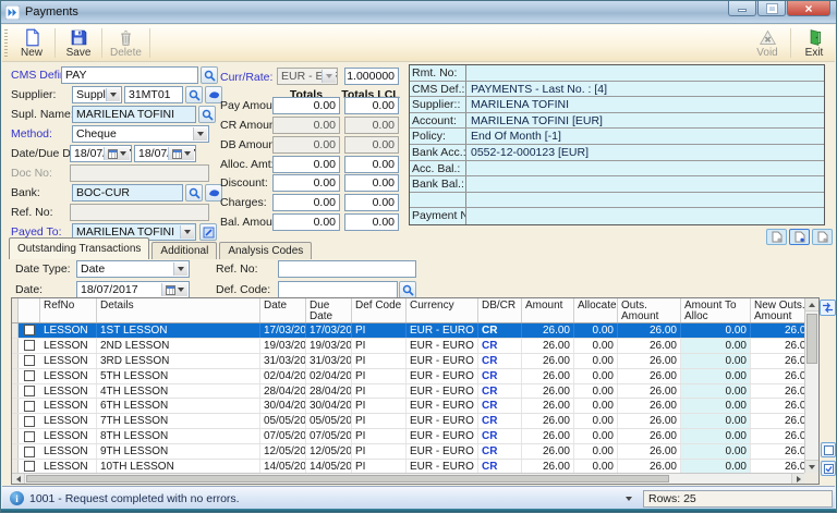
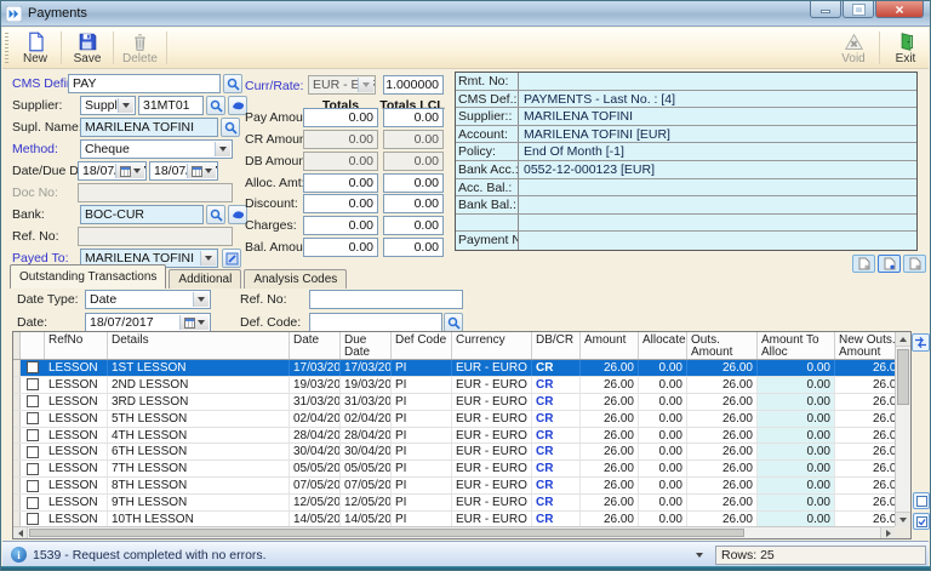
  Payments
  New
  Save
  Delete
  Void
  Exit
  PAY
  Supplier:
  31MT01
  Supl. Name
  MARILENA TOFINI
  Method:
  Cheque
  Doc No:
  Bank:
  BOC-CUR
  Ref. No:
  Payed To:
  MARILENA TOFINI
  Curr/Rate:
  EUR - E
  1.000000
  Totals
  Totals LCL
  Pay Amou
  0.00
  0.00
  0.00
  0.00
  0.00
  0.00
  Alloc. Amt
  0.00
  0.00
  Discount:
  0.00
  0.00
  Charges:
  0.00
  0.00
  Bal. Amou
  0.00
  0.00
  Rmt. No:
  CMS Def.:
  PAYMENTS - Last No. : [4]
  Supplier::
  MARILENA TOFINI
  Account:
  MARILENA TOFINI [EUR]
  Policy:
  End Of Month [-1]
  Bank Acc.:
  0552-12-000123 [EUR]
  Acc. Bal.:
  Bank Bal.:
  Payment N
  Outstanding Transactions
  Additional
  Analysis Codes
  Date Type:
  Date
  Ref. No:
  Date:
  18/07/2017
  Def. Code:
  RefNo
  Details
  Date
  Due Date
  Def Code
  Currency
  DB/CR
  Amount
  Allocate
  Outs. Amount
  Amount To Alloc
  New Outs Amount
  LESSON
  1ST LESSON
  17/03/20
  17/03/20
  PI
  EUR - EURO
  CR
  26.00
  0.00
  26.00
  0.00
  26.0
  LESSON
  2ND LESSON
  19/03/20
  19/03/20
  PI
  EUR - EURO
  CR
  26.00
  0.00
  26.00
  0.00
  26.0
  LESSON
  3RD LESSON
  31/03/20
  31/03/20
  PI
  EUR - EURO
  CR
  26.00
  0.00
  26.00
  0.00
  26.0
  LESSON
  5TH LESSON
  02/04/20
  02/04/20
  PI
  EUR - EURO
  CR
  26.00
  0.00
  26.00
  0.00
  26.0
  LESSON
  4TH LESSON
  28/04/20
  28/04/20
  PI
  EUR - EURO
  CR
  26.00
  0.00
  26.00
  0.00
  26.0
  LESSON
  6TH LESSON
  30/04/20
  30/04/20
  PI
  EUR - EURO
  CR
  26.00
  0.00
  26.00
  0.00
  26.0
  LESSON
  7TH LESSON
  05/05/20
  05/05/20
  PI
  EUR - EURO
  CR
  26.00
  0.00
  26.00
  0.00
  26.0
  LESSON
  8TH LESSON
  07/05/20
  07/05/20
  PI
  EUR - EURO
  CR
  26.00
  0.00
  26.00
  0.00
  26.0
  LESSON
  9TH LESSON
  12/05/20
  12/05/20
  PI
  EUR - EURO
  CR
  26.00
  0.00
  26.00
  0.00
  26.0
  LESSON
  10TH LESSON
  14/05/20
  14/05/20
  PI
  EUR - EURO
  CR
  26.00
  0.00
  26.00
  0.00
  26.0
- 1001 - Request completed with no errors.
+ 1539 - Request completed with no errors.
  Rows: 25
